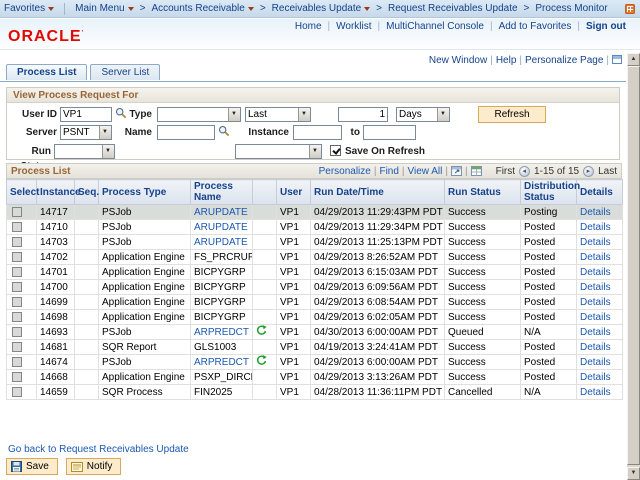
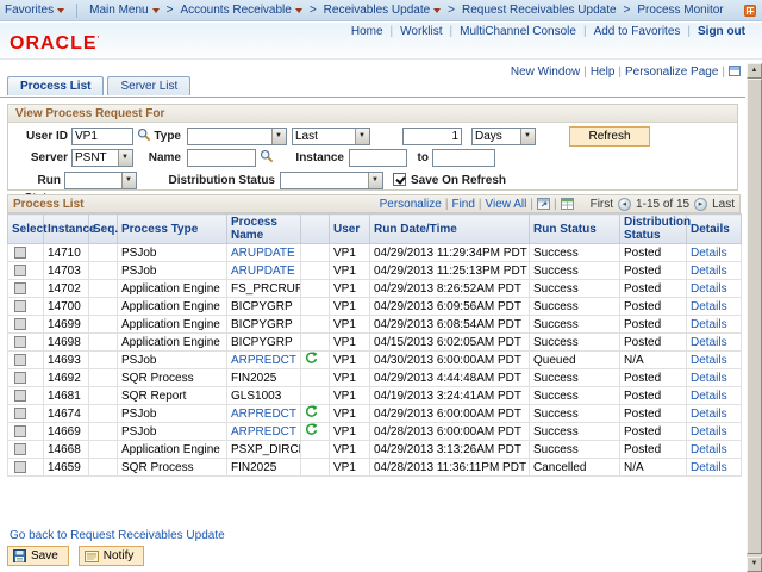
  Favorites
  Main Menu
  >
  Accounts Receivable
  >
  Receivables Update
  >
  Request Receivables Update
  >
  Process Monitor
  Home | Worklist | MultiChannel Console | Add to Favorites | Sign out
  ORACLE
  New Window | Help | Personalize Page |
  Process List
  Server List
  View Process Request For
  User ID
  VP1
  Type
  Last
  1
  Days
  Refresh
  Server
  PSNT
  Name
  Instance
  to
+ Distribution Status
  Save On Refresh
  Process List
  Personalize
  |
  Find
  |
  View All
  |
  |
  First
  1-15 of 15
  Last
  Select	Instanc	Seq.	Process Type	Process Name		User	Run Date/Time	Run Status	Distribution Status	Details
- 	14717		PSJob	ARUPDATE		VP1	04/29/2013 11:29:43PM PDT	Success	Posting	Details
  	14710		PSJob	ARUPDATE		VP1	04/29/2013 11:29:34PM PDT	Success	Posted	Details
  	14703		PSJob	ARUPDATE		VP1	04/29/2013 11:25:13PM PDT	Success	Posted	Details
  	14702		Application Engine	FS_PRCRUP		VP1	04/29/2013 8:26:52AM PDT	Success	Posted	Details
- 	14701		Application Engine	BICPYGRP		VP1	04/29/2013 6:15:03AM PDT	Success	Posted	Details
  	14700		Application Engine	BICPYGRP		VP1	04/29/2013 6:09:56AM PDT	Success	Posted	Details
  	14699		Application Engine	BICPYGRP		VP1	04/29/2013 6:08:54AM PDT	Success	Posted	Details
- 	14698		Application Engine	BICPYGRP		VP1	04/29/2013 6:02:05AM PDT	Success	Posted	Details
+ 	14698		Application Engine	BICPYGRP		VP1	04/15/2013 6:02:05AM PDT	Success	Posted	Details
  	14693		PSJob	ARPREDCT		VP1	04/30/2013 6:00:00AM PDT	Queued	N/A	Details
+ 	14692		SQR Process	FIN2025		VP1	04/29/2013 4:44:48AM PDT	Success	Posted	Details
  	14681		SQR Report	GLS1003		VP1	04/19/2013 3:24:41AM PDT	Success	Posted	Details
  	14674		PSJob	ARPREDCT		VP1	04/29/2013 6:00:00AM PDT	Success	Posted	Details
+ 	14669		PSJob	ARPREDCT		VP1	04/28/2013 6:00:00AM PDT	Success	Posted	Details
  	14668		Application Engine	PSXP_DIRC		VP1	04/29/2013 3:13:26AM PDT	Success	Posted	Details
  	14659		SQR Process	FIN2025		VP1	04/28/2013 11:36:11PM PDT	Cancelled	N/A	Details
  Go back to Request Receivables Update
  Save
  Notify
